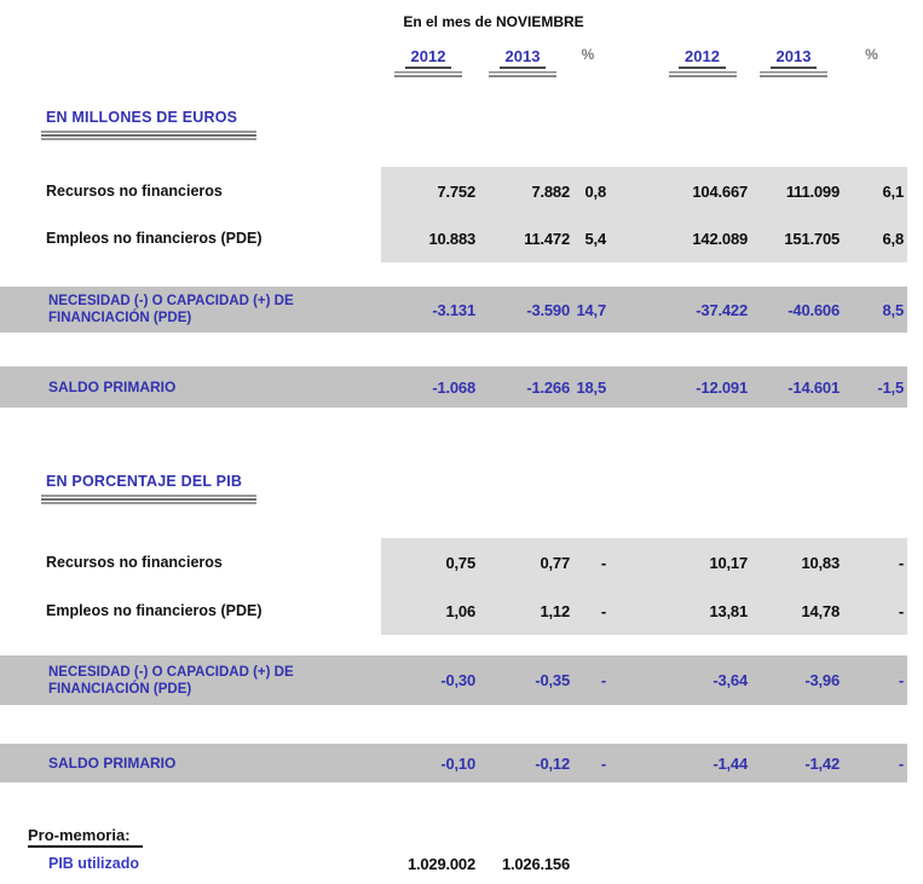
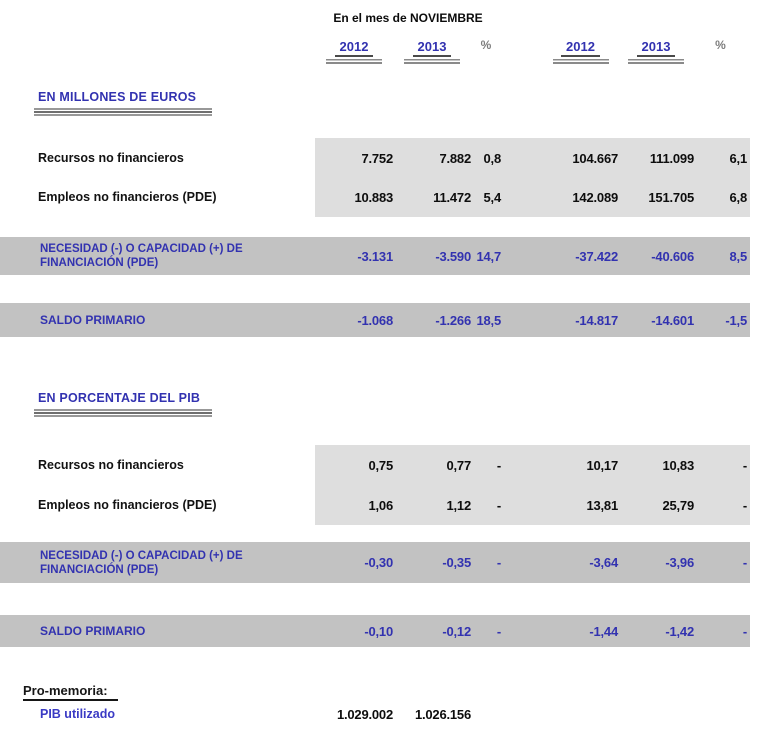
  En el mes de NOVIEMBRE
  2012
  2013
  %
  2012
  2013
  %
  EN MILLONES DE EUROS
  Recursos no financieros
  7.752
  7.882
  0,8
  104.667
  111.099
  6,1
  Empleos no financieros (PDE)
  10.883
  11.472
  5,4
  142.089
  151.705
  6,8
  NECESIDAD (-) O CAPACIDAD (+) DE
  FINANCIACIÓN (PDE)
  -3.131
  -3.590
  14,7
  -37.422
  -40.606
  8,5
  SALDO PRIMARIO
  -1.068
  -1.266
  18,5
- -12.091
+ -14.817
  -14.601
  -1,5
  EN PORCENTAJE DEL PIB
  Recursos no financieros
  0,75
  0,77
  -
  10,17
  10,83
  -
  Empleos no financieros (PDE)
  1,06
  1,12
  -
  13,81
- 14,78
+ 25,79
  -
  NECESIDAD (-) O CAPACIDAD (+) DE
  FINANCIACIÓN (PDE)
  -0,30
  -0,35
  -
  -3,64
  -3,96
  -
  SALDO PRIMARIO
  -0,10
  -0,12
  -
  -1,44
  -1,42
  -
  Pro-memoria:
  PIB utilizado
  1.029.002
  1.026.156
